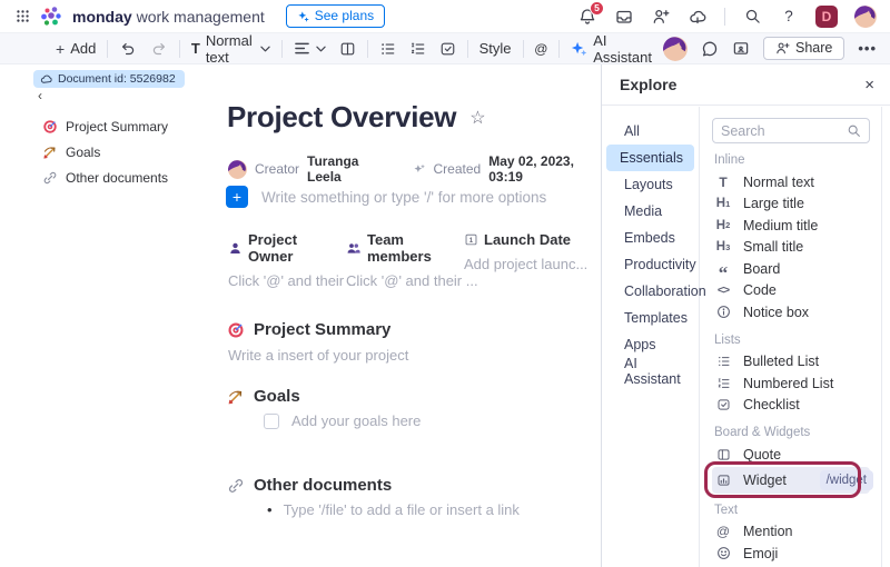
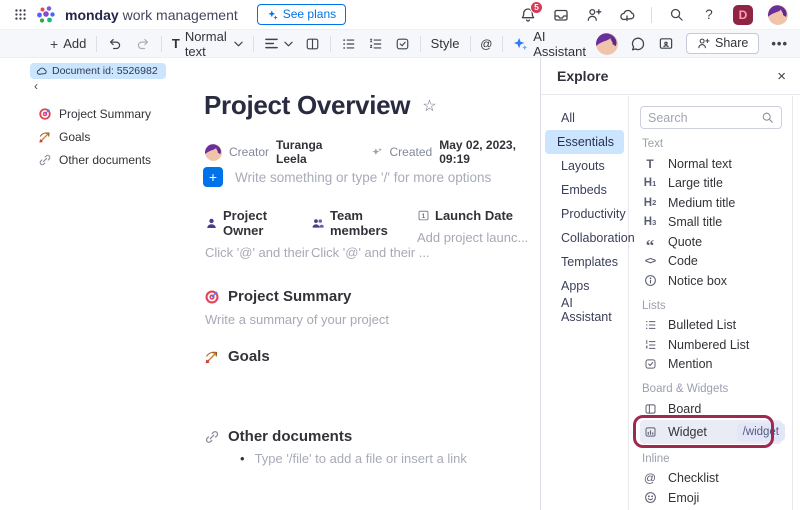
  monday work management
  See plans
  5
  ?
  D
  +
  Add
  T
  Normal text
  Style
  AI Assistant
  Share
  •••
  Document id: 5526982
  ‹
  Project Summary
  Goals
  Other documents
  Project Overview
  ☆
  Creator
  Turanga Leela
  Created
- May 02, 2023, 03:19
+ May 02, 2023, 09:19
  +
  Write something or type '/' for more options
  Project Owner
  Click '@' and their
  Team members
  Click '@' and their
  Launch Date
  Add project launc...
  Project Summary
- Write a insert of your project
+ Write a summary of your project
  Goals
- Add your goals here
  Other documents
  •
  Type '/file' to add a file or insert a link
  Explore
  ×
  All
  Essentials
  Layouts
- Media
  Embeds
  Productivity
  Collaboratio
  Templates
  Apps
  AI Assistant
  Search
- Inline
+ Text
  Normal text
  H
  1
  Large title
  H
  2
  Medium title
  H
  3
  Small title
- Board
+ Quote
  Code
  Notice box
  Lists
  Bulleted List
  Numbered List
- Checklist
+ Mention
  Board & Widgets
- Quote
+ Board
  Widget
  /widget
- Text
+ Inline
- Mention
+ Checklist
  Emoji
